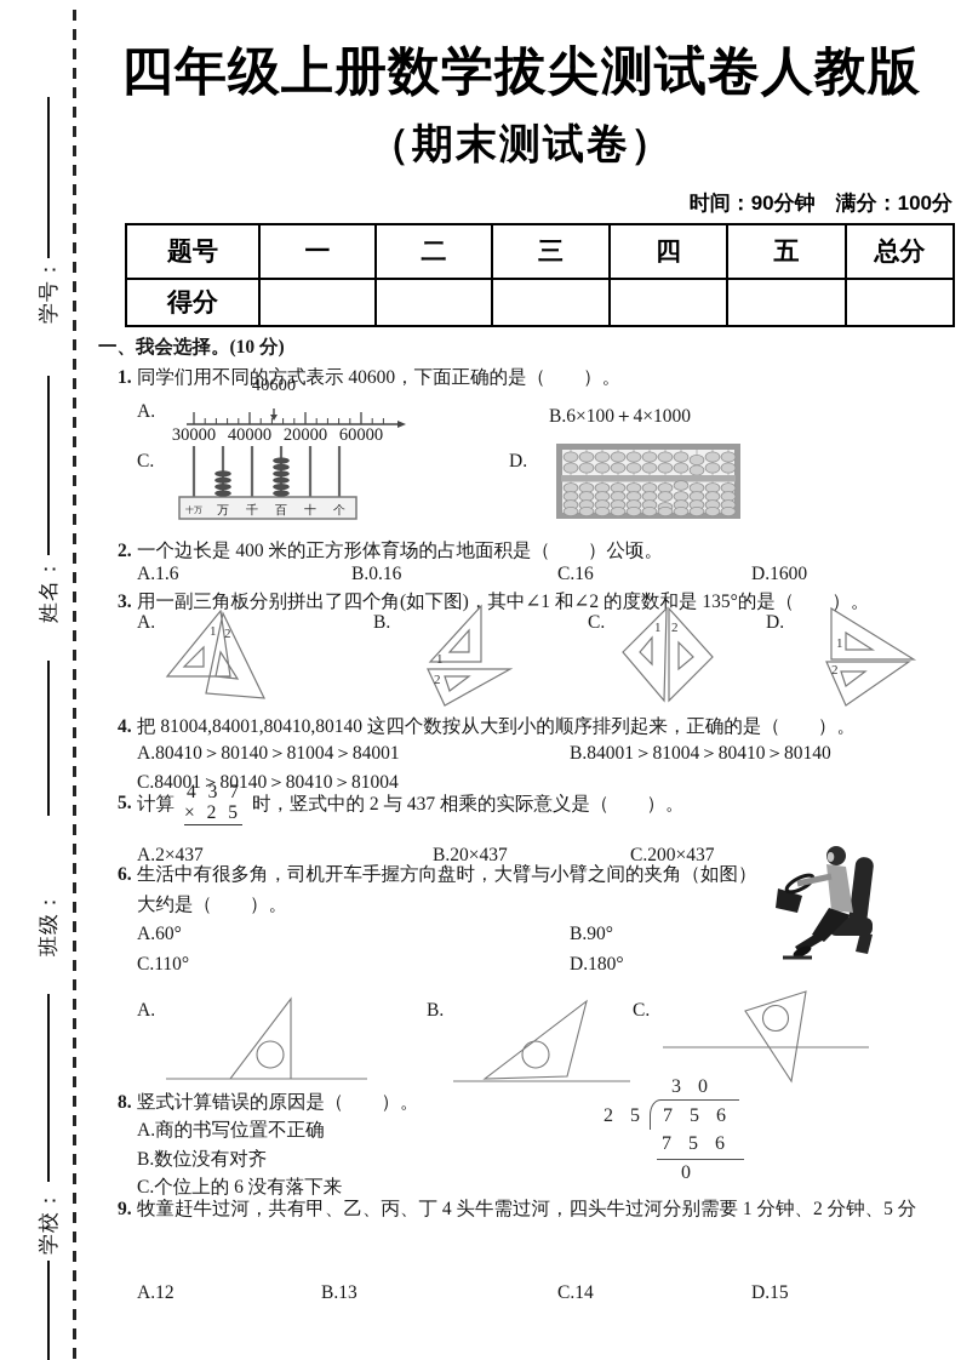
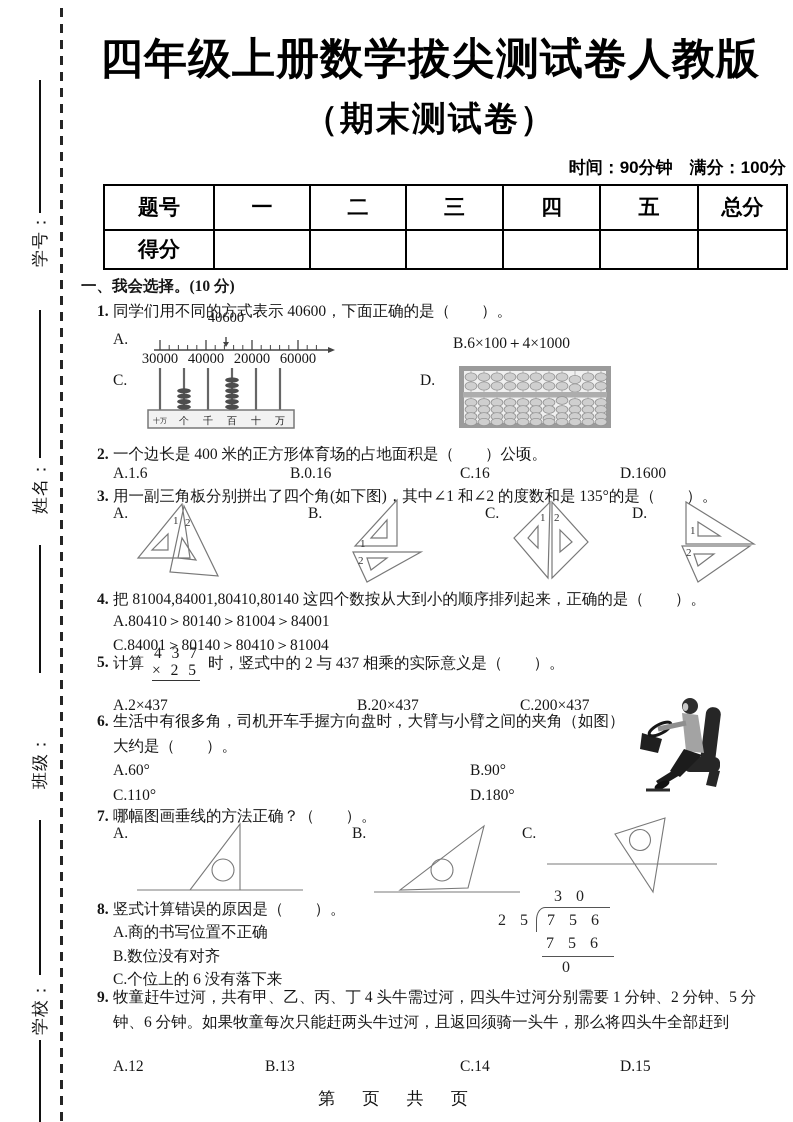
  四年级上册数学拔尖测试卷人教版
  （期末测试卷）
  时间：90分钟 满分：100分
  题号	一	二	三	四	五	总分
  得分
  一、我会选择。(10 分)
  1.
  同学们用不同的方式表示 40600，下面正确的是（ ）。
  A.
  40600
  30000
  40000
  20000
  60000
  B.6×100＋4×1000
  C.
  十万
- 万
+ 个
  千
  百
  十
- 个
+ 万
  D.
  2.
  一个边长是 400 米的正方形体育场的占地面积是（ ）公顷。
  A.1.6
  B.0.16
  C.16
  D.1600
  3.
  用一副三角板分别拼出了四个角(如下图)，其中∠1 和∠2 的度数和是 135°的是（ ）。
  A.
  1
  2
  B.
  1
  2
  C.
  1
  2
  D.
  1
  2
  4.
  把 81004,84001,80410,80140 这四个数按从大到小的顺序排列起来，正确的是（ ）。
  A.80410＞80140＞81004＞84001
- B.84001＞81004＞80410＞80140
  C.84001＞80140＞80410＞81004
  5.
  计算
  4 3 7
  × 2 5
  时，竖式中的 2 与 437 相乘的实际意义是（ ）。
  A.2×437
  B.20×437
  C.200×437
  6.
  生活中有很多角，司机开车手握方向盘时，大臂与小臂之间的夹角（如图）
  大约是（ ）。
  A.60°
  B.90°
  C.110°
  D.180°
+ 7.
+ 哪幅图画垂线的方法正确？（ ）。
  A.
  B.
  C.
  8.
  竖式计算错误的原因是（ ）。
  A.商的书写位置不正确
  B.数位没有对齐
  C.个位上的 6 没有落下来
  3 0
  2 5
  7 5 6
  7 5 6
  0
  9.
  牧童赶牛过河，共有甲、乙、丙、丁 4 头牛需过河，四头牛过河分别需要 1 分钟、2 分钟、5 分
+ 钟、6 分钟。如果牧童每次只能赶两头牛过河，且返回须骑一头牛，那么将四头牛全部赶到
  A.12
  B.13
  C.14
  D.15
+ 第 页 共 页
